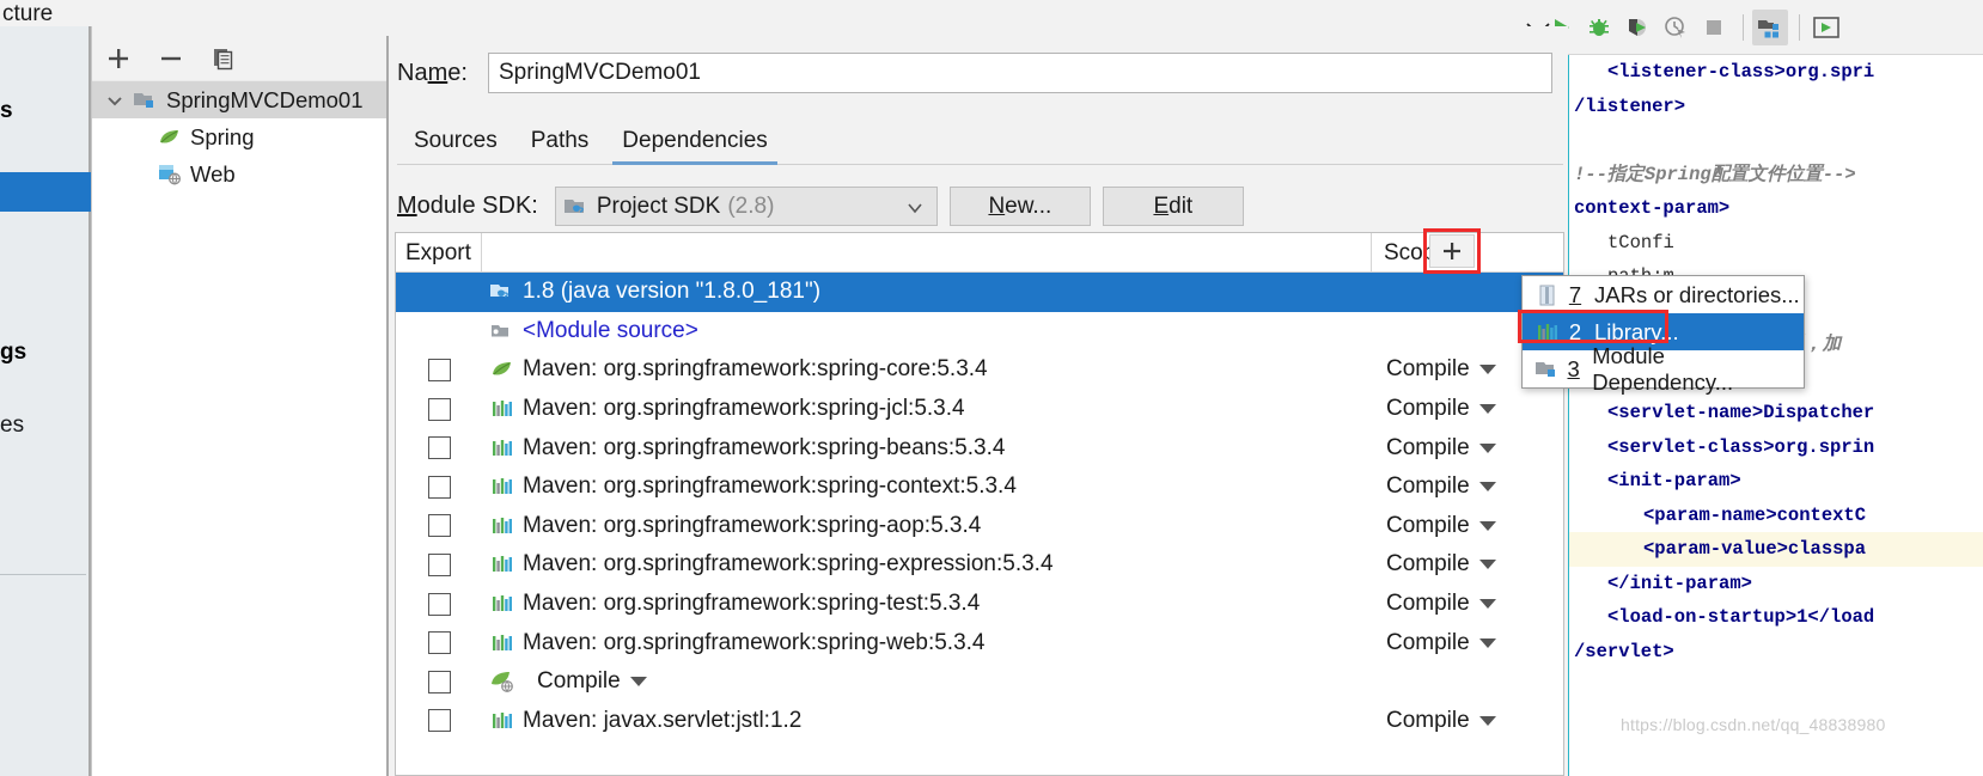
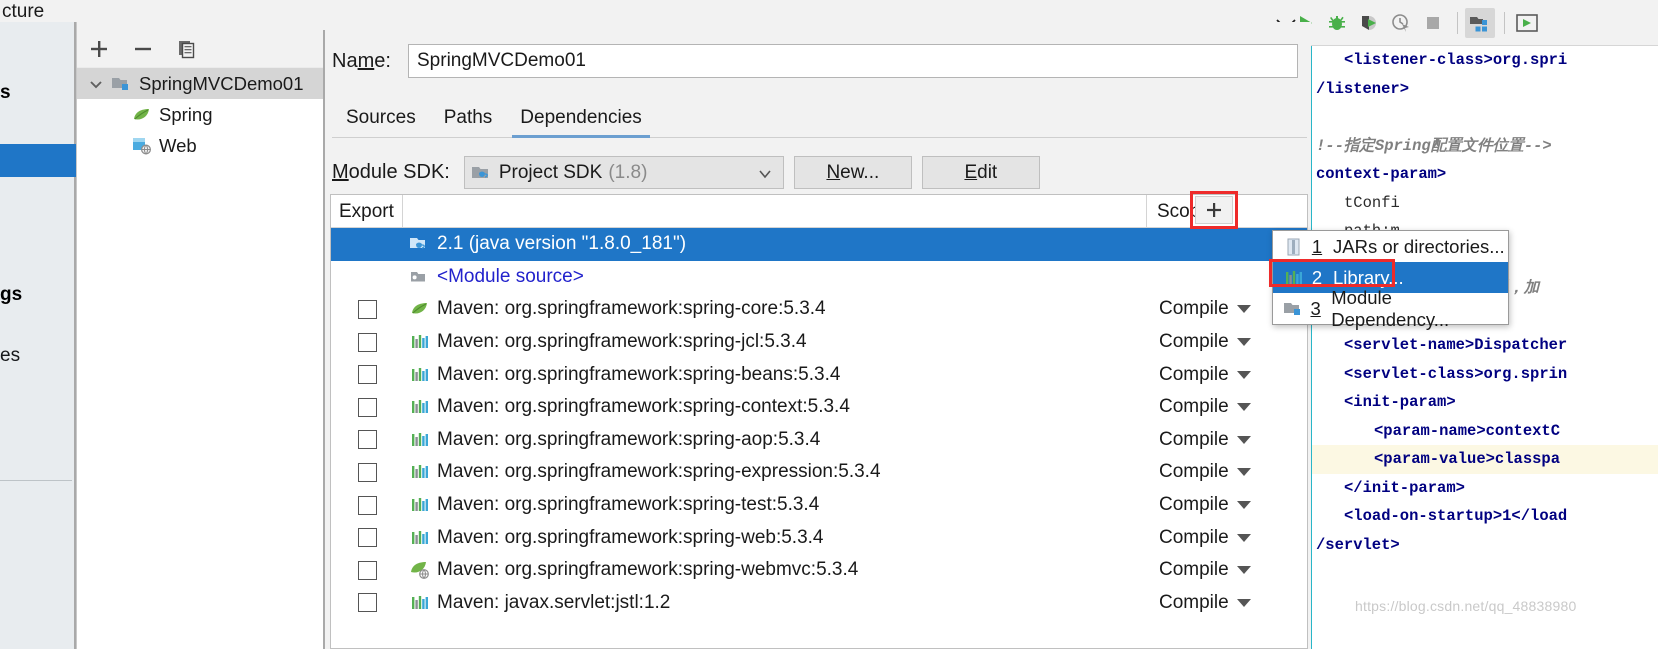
  <listener-class>org.spri
  /listener>
  !--指定Spring配置文件位置-->
  context-param>
  tConfi
  <servlet-name>Dispatcher
  <servlet-class>org.sprin
  <init-param>
  <param-name>contextC
  <param-value>classpa
  </init-param>
  <load-on-startup>1</load
  /servlet>
  https://blog.csdn.net/qq_48838980
  s
  gs
  es
  cture
  SpringMVCDemo01
  Spring
  Web
  Name:
  SpringMVCDemo01
  Sources
  Paths
  Dependencies
  Module SDK:
  Project SDK
- (2.8)
+ (1.8)
  N
  ew...
  E
  dit
  Export
- 1.8 (java version "1.8.0_181")
+ 2.1 (java version "1.8.0_181")
  <Module source>
  Maven: org.springframework:spring-core:5.3.4
  Compile
  Maven: org.springframework:spring-jcl:5.3.4
  Compile
  Maven: org.springframework:spring-beans:5.3.4
  Compile
  Maven: org.springframework:spring-context:5.3.4
  Compile
  Maven: org.springframework:spring-aop:5.3.4
  Compile
  Maven: org.springframework:spring-expression:5.3.4
  Compile
  Maven: org.springframework:spring-test:5.3.4
  Compile
  Maven: org.springframework:spring-web:5.3.4
  Compile
+ Maven: org.springframework:spring-webmvc:5.3.4
  Compile
  Maven: javax.servlet:jstl:1.2
  Compile
- 7
+ 1
  JARs or directories...
  2
  Library...
  3
  Module Dependency...
